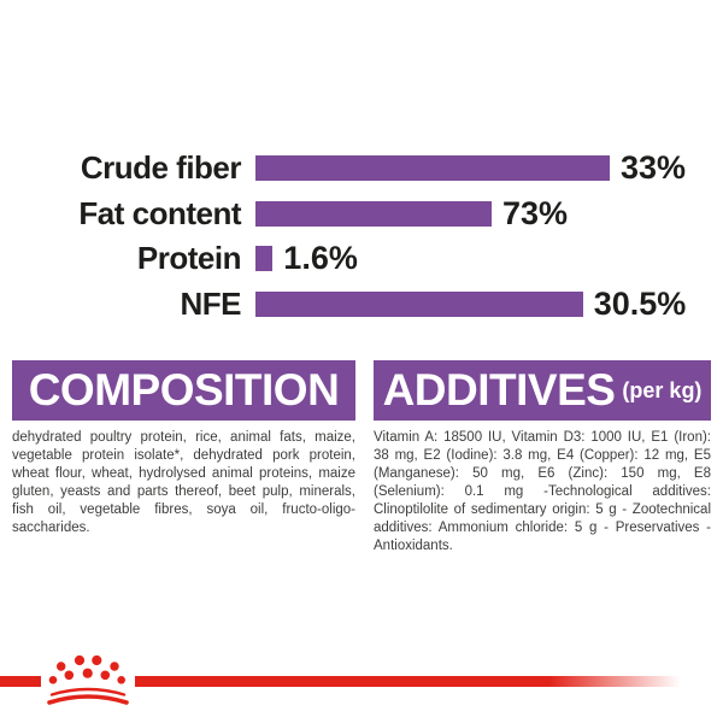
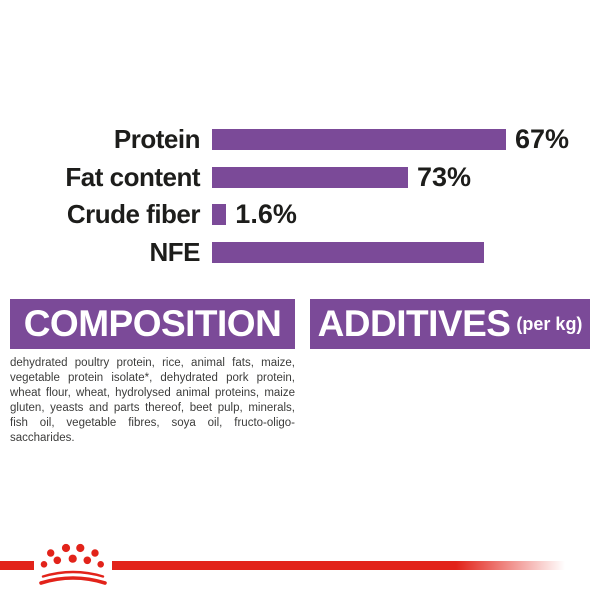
- Crude fiber
+ Protein
- 33%
+ 67%
  Fat content
  73%
- Protein
+ Crude fiber
  1.6%
  NFE
- 30.5%
  COMPOSITION
  dehydrated poultry protein, rice, animal fats, maize, vegetable protein isolate*, dehydrated pork protein, wheat flour, wheat, hydrolysed animal proteins, maize gluten, yeasts and parts thereof, beet pulp, minerals, fish oil, vegetable fibres, soya oil, fructo-oligo-saccharides.
  ADDITIVES
  (per kg)
- Vitamin A: 18500 IU, Vitamin D3: 1000 IU, E1 (Iron): 38 mg, E2 (Iodine): 3.8 mg, E4 (Copper): 12 mg, E5 (Manganese): 50 mg, E6 (Zinc): 150 mg, E8 (Selenium): 0.1 mg -Technological additives: Clinoptilolite of sedimentary origin: 5 g - Zootechnical additives: Ammonium chloride: 5 g - Preservatives - Antioxidants.
